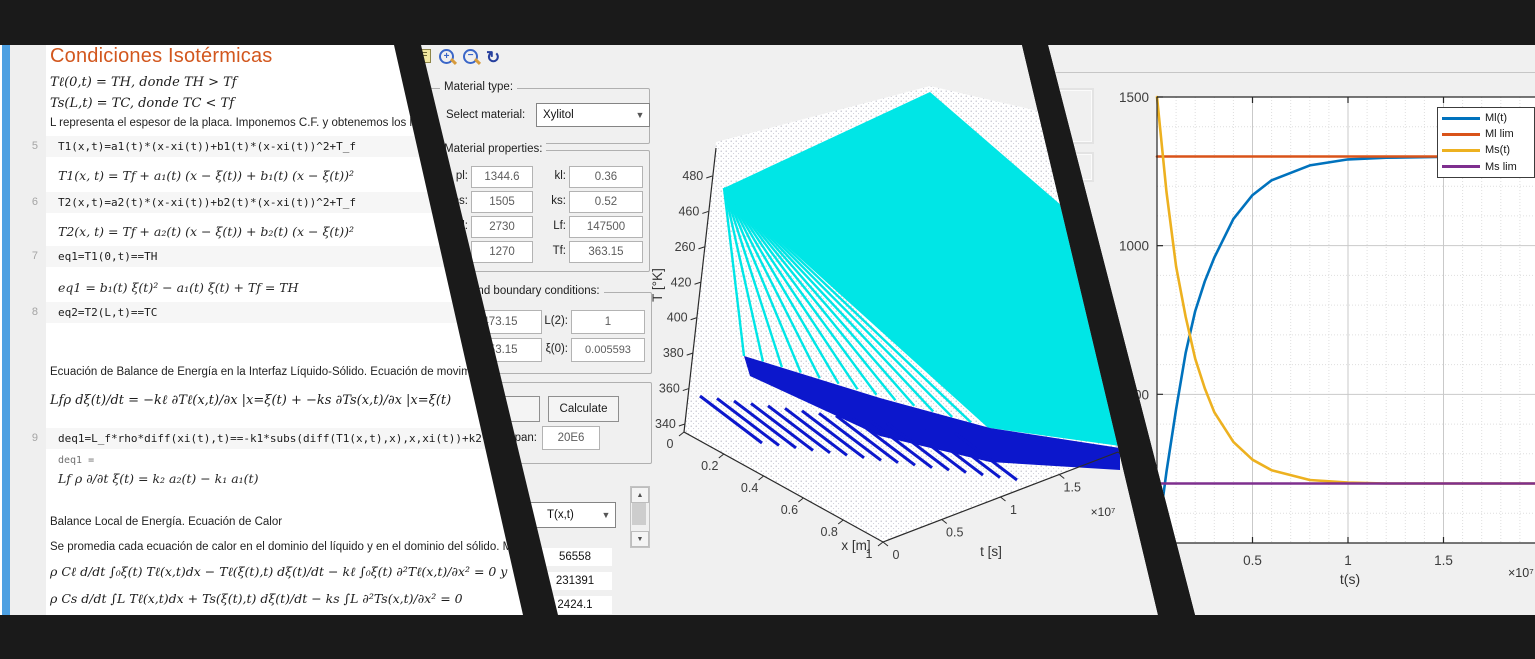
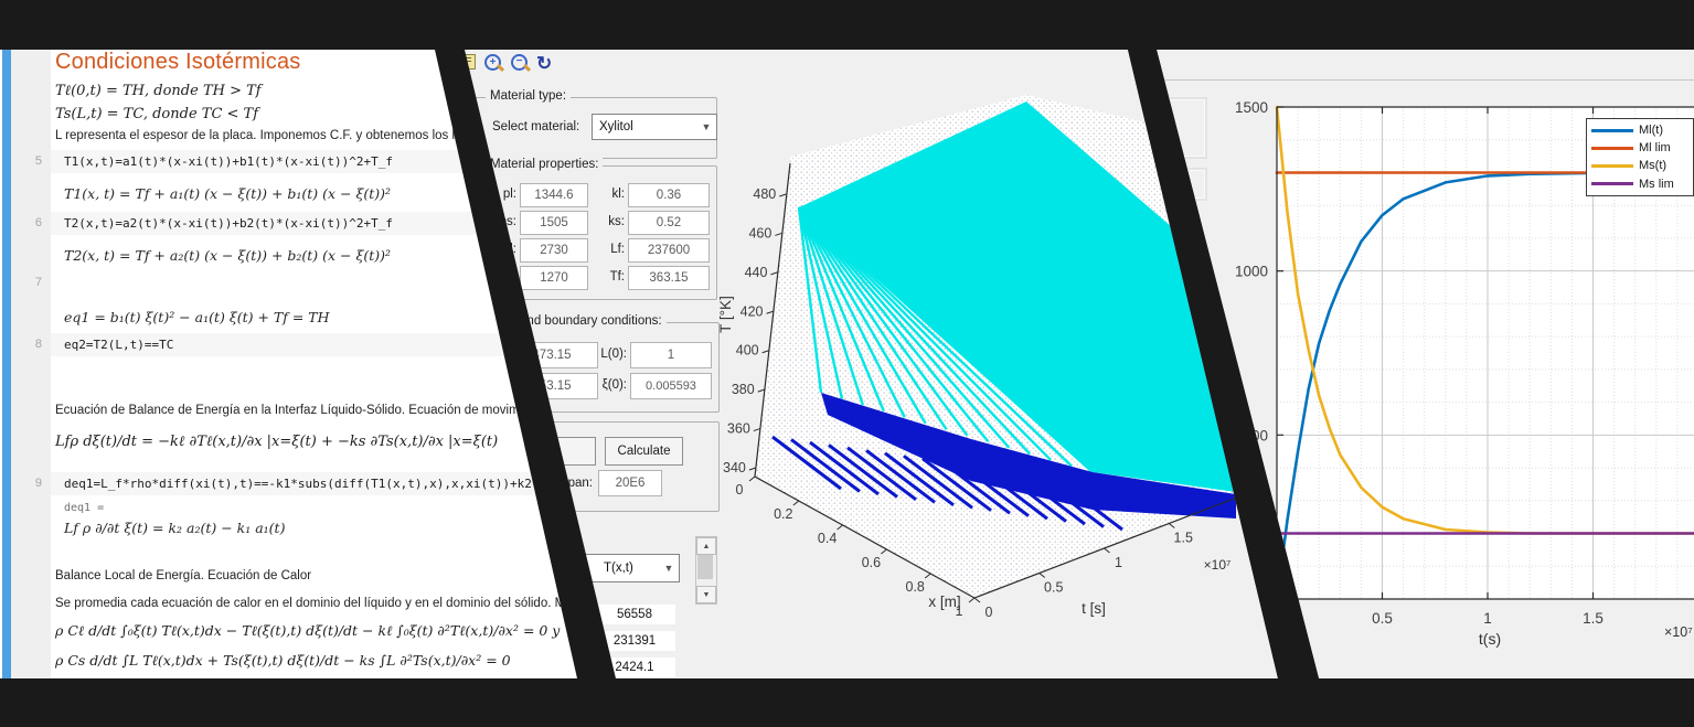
  5
  6
  7
  8
  9
  Condiciones Isotérmicas
  Tℓ(0,t) = TH, donde TH > Tf
  Ts(L,t) = TC, donde TC < Tf
  L representa el espesor de la placa. Imponemos C.F. y obtenemos los l
  T1(x,t)=a1(t)*(x-xi(t))+b1(t)*(x-xi(t))^2+T_f
  T1(x, t) = Tf + a₁(t) (x − ξ(t)) + b₁(t) (x − ξ(t))²
  T2(x,t)=a2(t)*(x-xi(t))+b2(t)*(x-xi(t))^2+T_f
  T2(x, t) = Tf + a₂(t) (x − ξ(t)) + b₂(t) (x − ξ(t))²
- eq1=T1(0,t)==TH
  eq1 = b₁(t) ξ(t)² − a₁(t) ξ(t) + Tf = TH
  eq2=T2(L,t)==TC
  Ecuación de Balance de Energía en la Interfaz Líquido-Sólido. Ecuación de movim
  Lfρ dξ(t)/dt = −kℓ ∂Tℓ(x,t)/∂x |x=ξ(t) + −ks ∂Ts(x,t)/∂x |x=ξ(t)
  deq1=L_f*rho*diff(xi(t),t)==-k1*subs(diff(T1(x,t),x),x,xi(t))+k2
  deq1 =
  Lf ρ ∂/∂t ξ(t) = k₂ a₂(t) − k₁ a₁(t)
  Balance Local de Energía. Ecuación de Calor
  Se promedia cada ecuación de calor en el dominio del líquido y en el dominio del sólido. M
  ρ Cℓ d/dt ∫₀ξ(t) Tℓ(x,t)dx − Tℓ(ξ(t),t) dξ(t)/dt − kℓ ∫₀ξ(t) ∂²Tℓ(x,t)/∂x² = 0 y
  ρ Cs d/dt ∫L Tℓ(x,t)dx + Ts(ξ(t),t) dξ(t)/dt − ks ∫L ∂²Ts(x,t)/∂x² = 0
  +
  −
  ↻
  Material type:
  Select material:
  Xylitol
  ▼
  Material properties:
  pl:
  1344.6
  kl:
  0.36
  1505
  ks:
  0.52
  2730
  Lf:
- 147500
+ 237600
  1270
  Tf:
  363.15
  nd boundary conditions:
  73.15
- L(2):
+ L(0):
  1
  ξ(0):
  0.005593
  Calculate
  20E6
  T(x,t)
  ▼
  56558
  231391
  2424.1
  340
  360
  380
  400
  420
- 260
+ 440
  460
  480
  0
  0.2
  0.4
  0.6
  0.8
  1
  0
  0.5
  1
  1.5
  x [m]
  t [s]
  ×10⁷
  0.5
  1
  1.5
  1000
  1500
  t(s)
  ×10⁷
  Ml(t)
  Ml lim
  Ms(t)
  Ms lim
